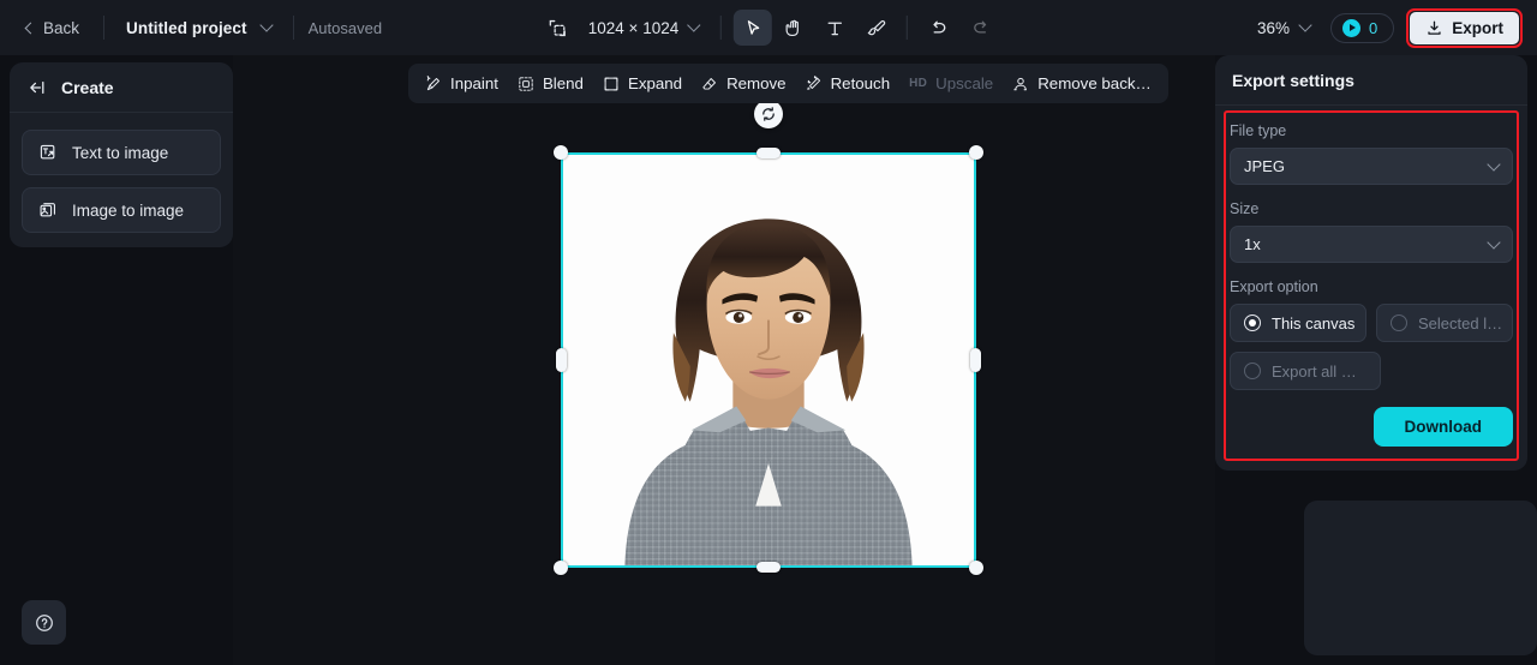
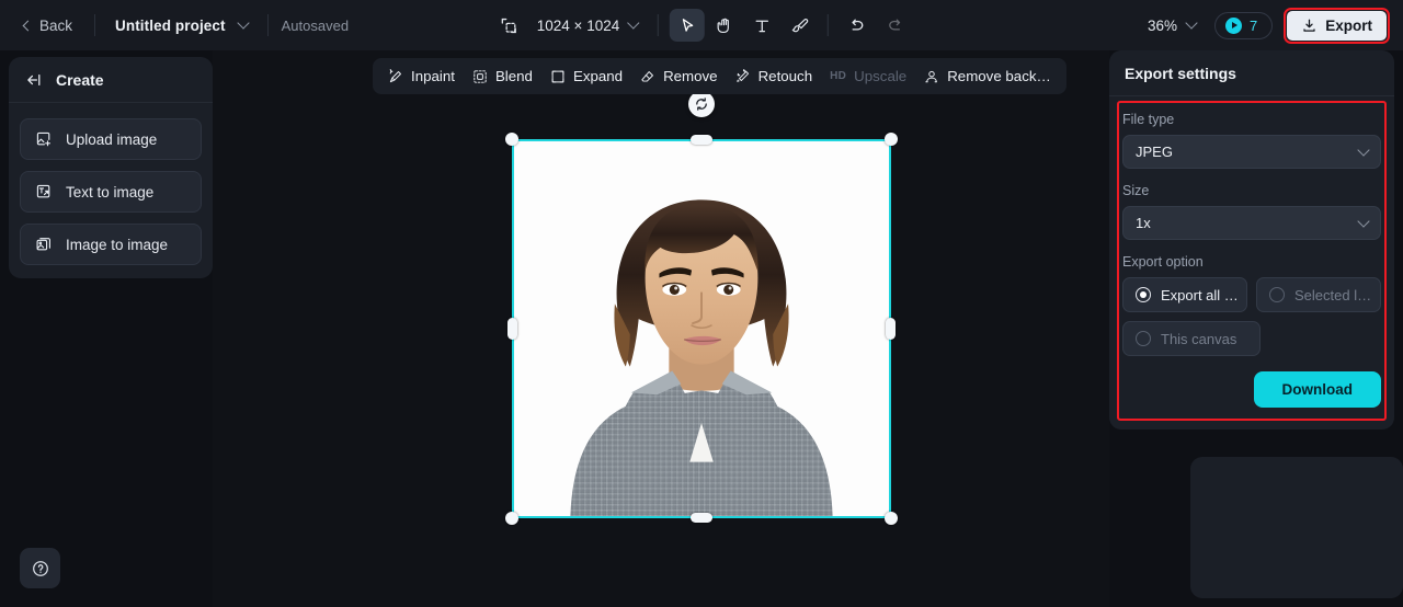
  Back
  Untitled project
  Autosaved
  1024 × 1024
  36%
- 0
+ 7
  Export
  Create
+ Upload image
  Text to image
  Image to image
  Inpaint
  Blend
  Expand
  Remove
  Retouch
  HD
  Upscale
  Remove back…
  Export settings
  File type
  JPEG
  Size
  1x
  Export option
- This canvas
+ Export all …
  Selected l…
- Export all …
+ This canvas
  Download
